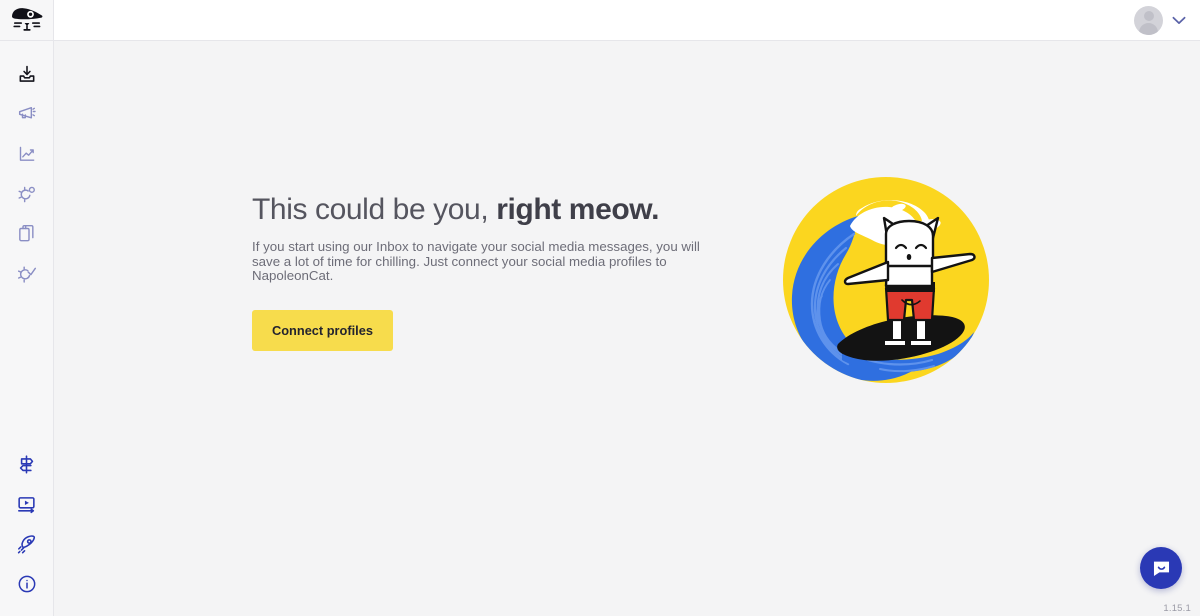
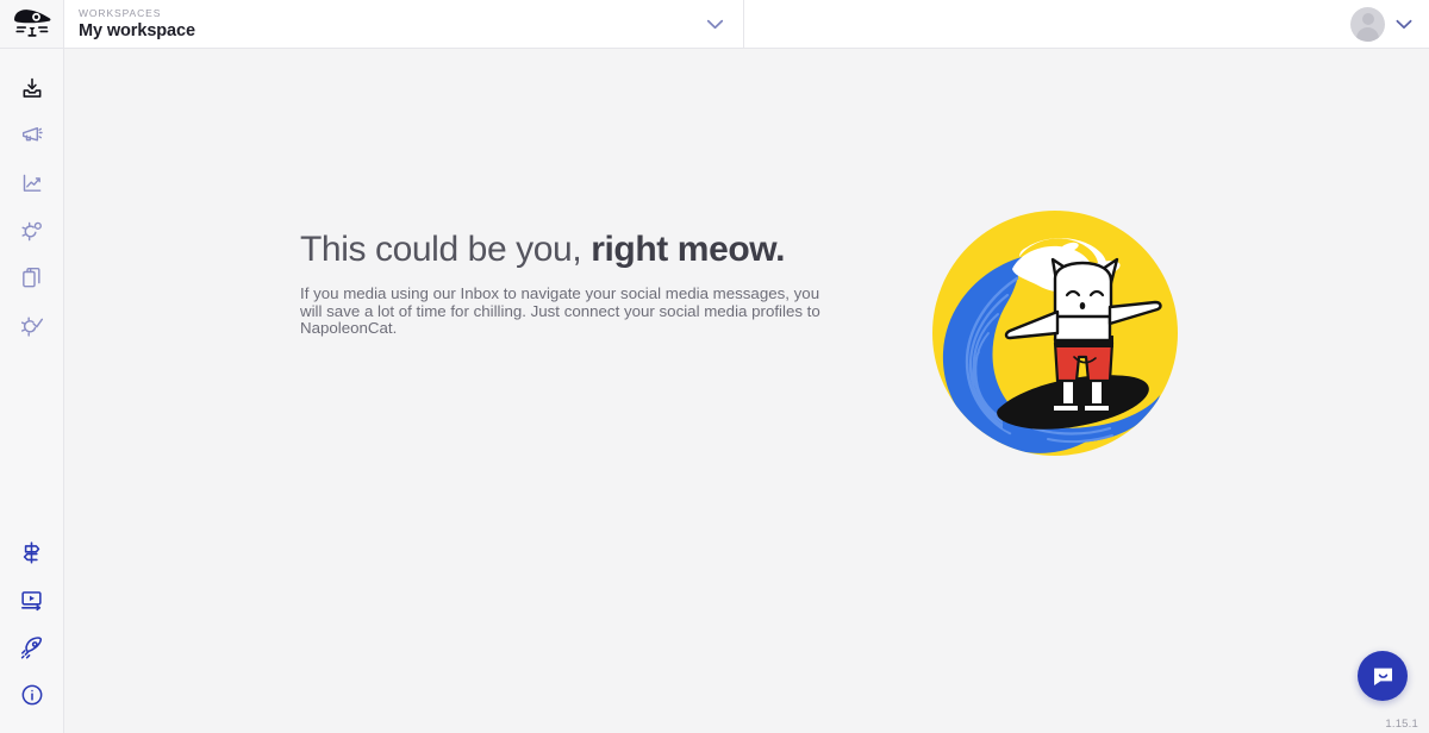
+ WORKSPACES
+ My workspace
  This could be you, right meow.
- If you start using our Inbox to navigate your social media messages, you will save a lot of time for chilling. Just connect your social media profiles to NapoleonCat.
+ If you media using our Inbox to navigate your social media messages, you will save a lot of time for chilling. Just connect your social media profiles to NapoleonCat.
- Connect profiles
  1.15.1
